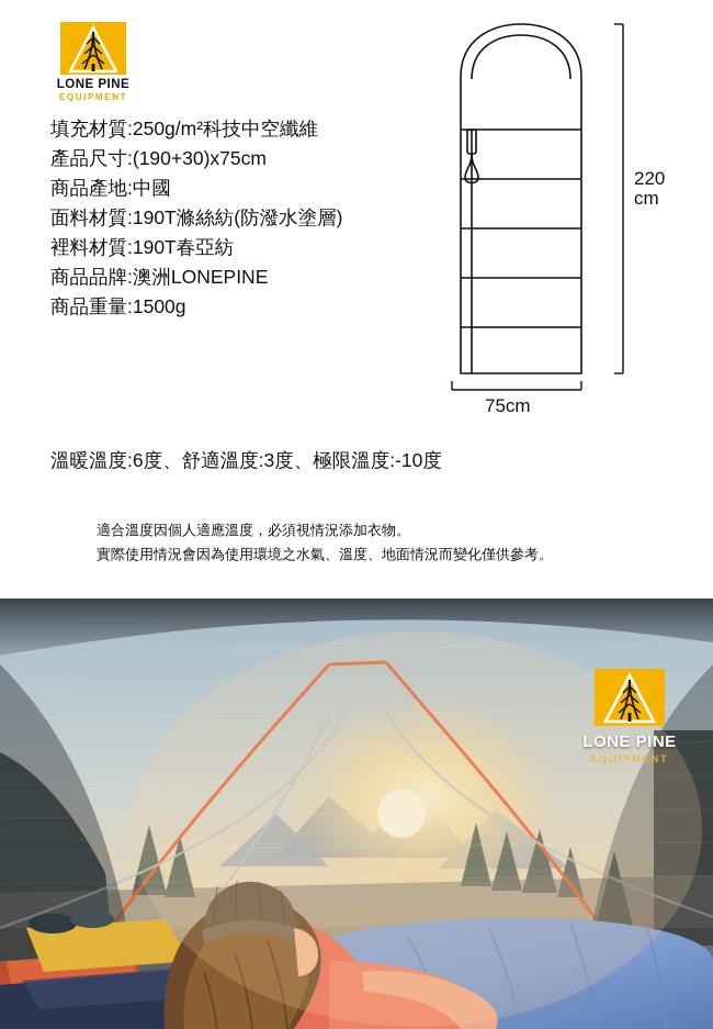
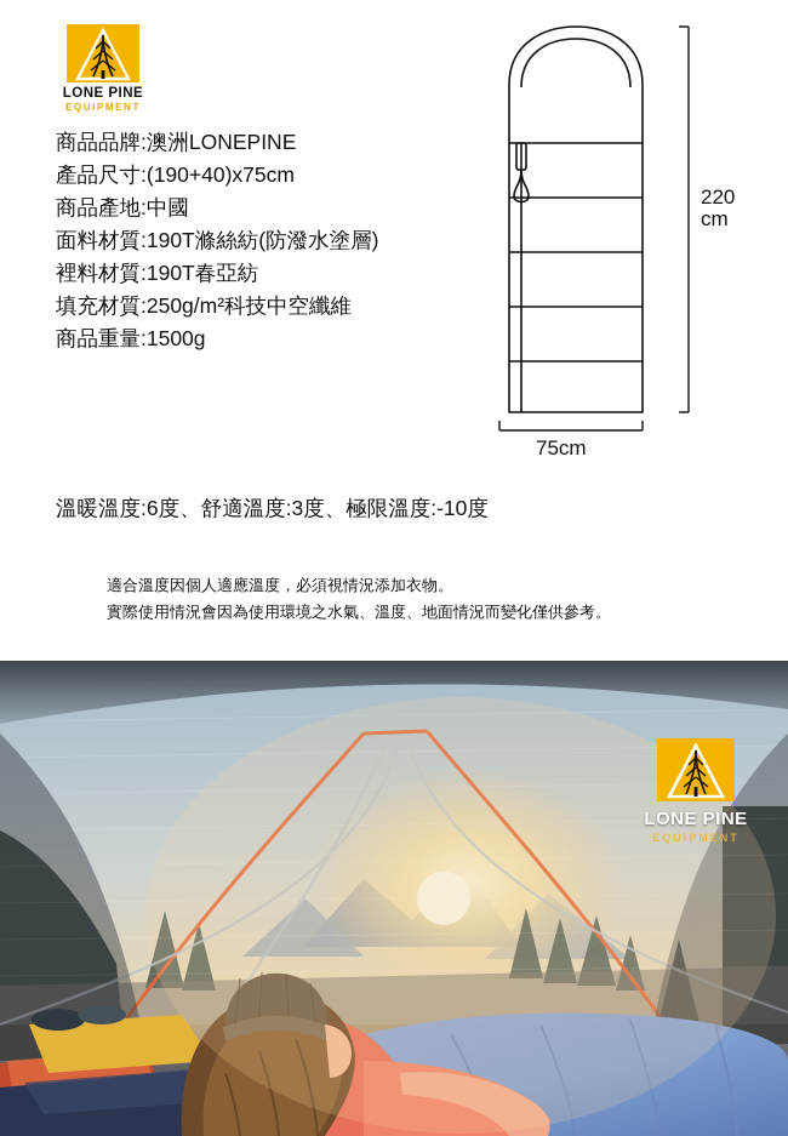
  LONE PINE
  EQUIPMENT
- 填充材質:250g/m²科技中空纖維
+ 商品品牌:澳洲LONEPINE
- 產品尺寸:(190+30)x75cm
+ 產品尺寸:(190+40)x75cm
  商品產地:中國
  面料材質:190T滌絲紡(防潑水塗層)
  裡料材質:190T春亞紡
- 商品品牌:澳洲LONEPINE
+ 填充材質:250g/m²科技中空纖維
  商品重量:1500g
  溫暖溫度:6度、舒適溫度:3度、極限溫度:-10度
  適合溫度因個人適應溫度，必須視情況添加衣物。
  實際使用情況會因為使用環境之水氣、溫度、地面情況而變化僅供參考。
  220
  cm
  75cm
  LONE PINE
  EQUIPMENT
